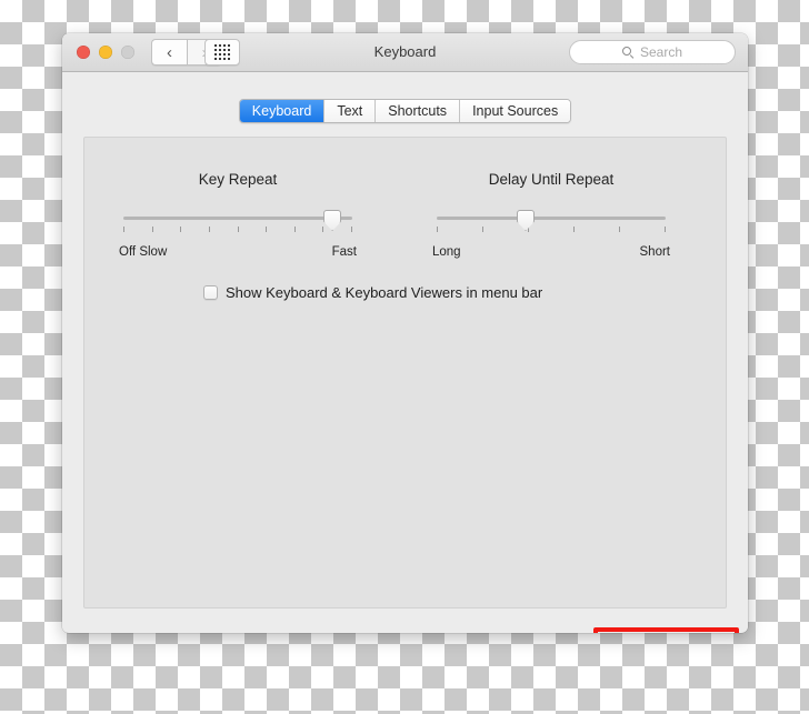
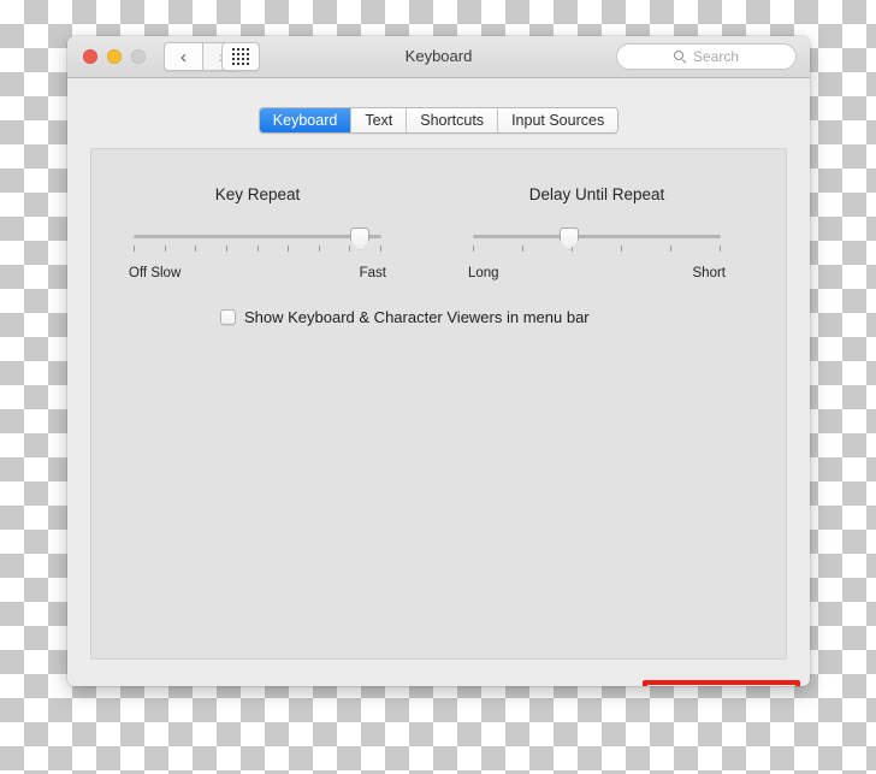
  ‹
  Keyboard
  Search
  Keyboard
  Text
  Shortcuts
  Input Sources
  Key Repeat
  Off Slow
  Fast
  Delay Until Repeat
  Long
  Short
- Show Keyboard & Keyboard Viewers in menu bar
+ Show Keyboard & Character Viewers in menu bar
